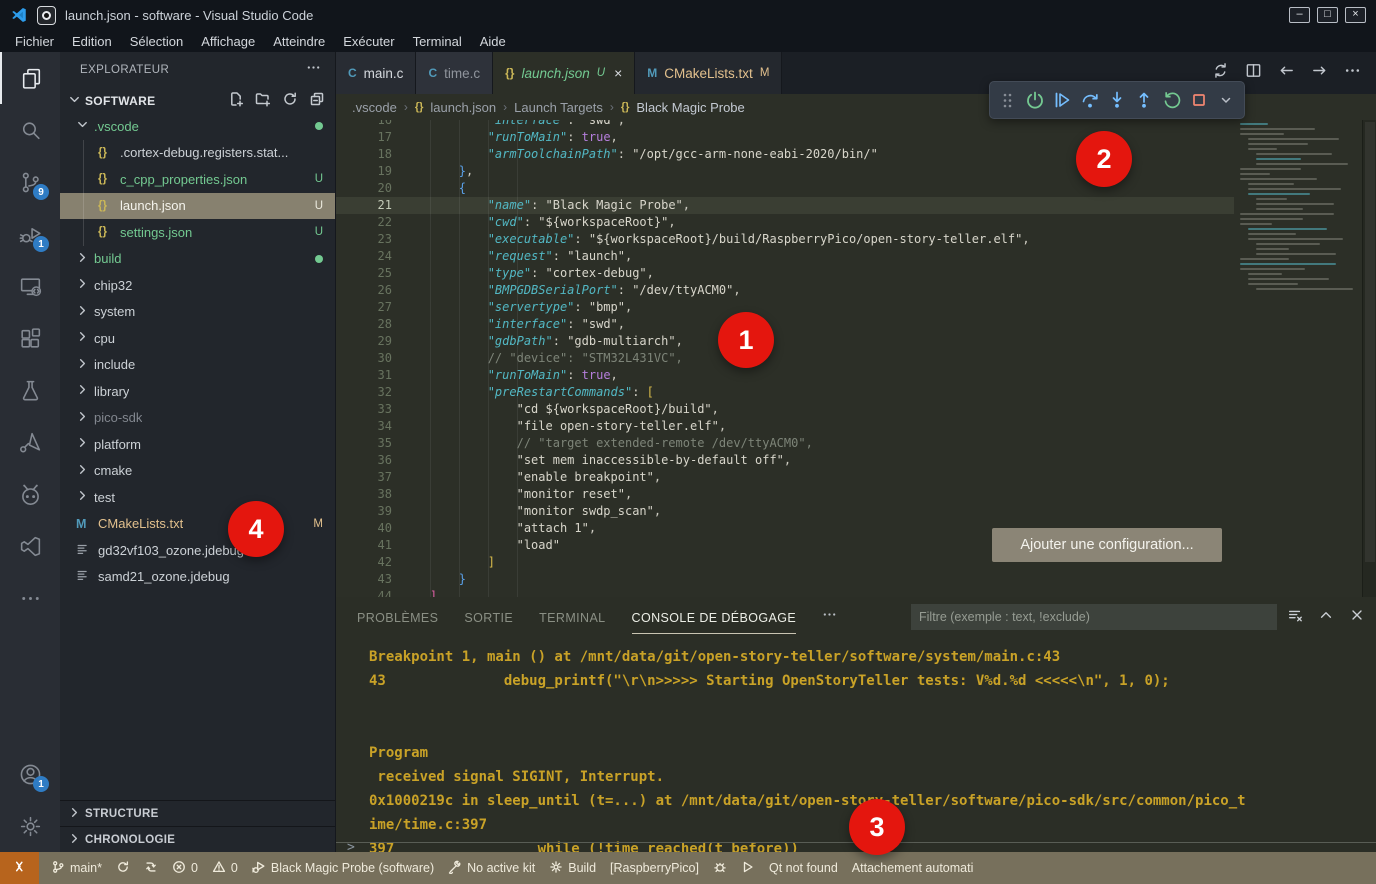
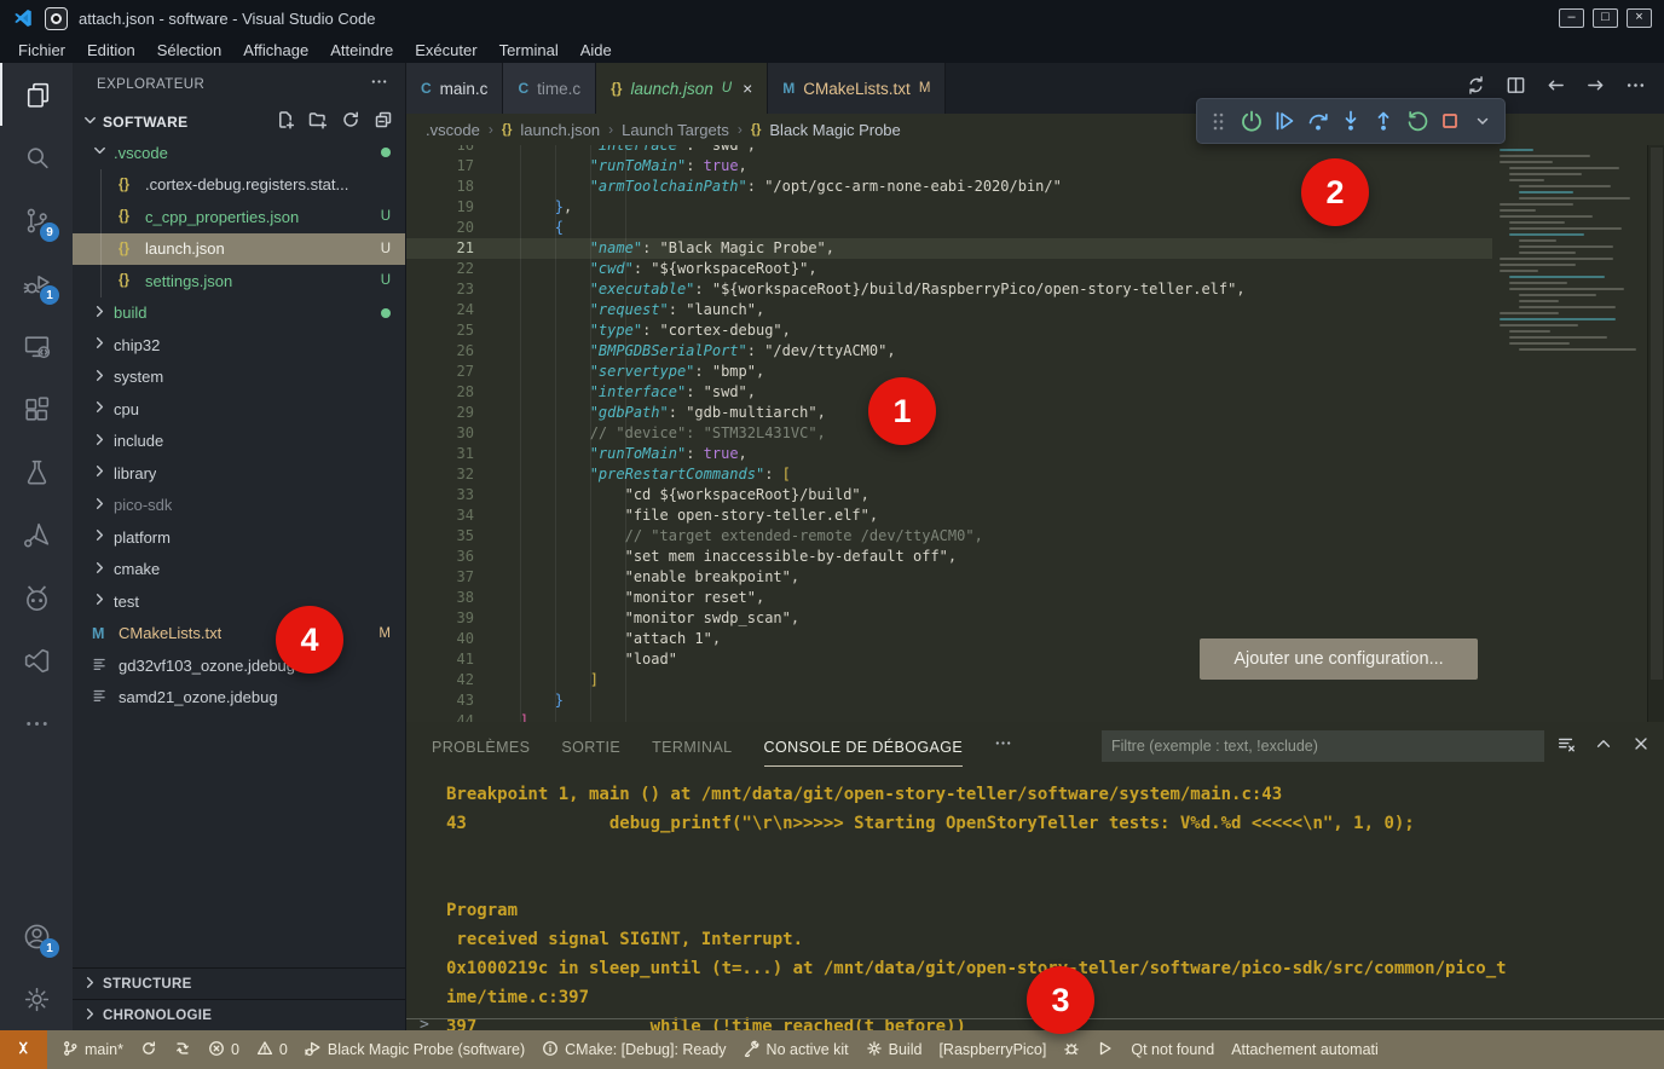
- launch.json - software - Visual Studio Code
+ attach.json - software - Visual Studio Code
  –
  □
  ×
  Fichier
  Edition
  Sélection
  Affichage
  Atteindre
  Exécuter
  Terminal
  Aide
  9
  1
  1
  EXPLORATEUR
  SOFTWARE
  .vscode
  {}
  .cortex-debug.registers.stat...
  {}
  c_cpp_properties.json
  U
  {}
  launch.json
  U
  {}
  settings.json
  U
  build
  chip32
  system
  cpu
  include
  library
  pico-sdk
  platform
  cmake
  test
  M
  CMakeLists.txt
  M
  gd32vf103_ozone.jdebu
  samd21_ozone.jdebug
  STRUCTURE
  CHRONOLOGIE
  C
  main.c
  C
  time.c
  {}
  launch.json
  U
  ×
  M
  CMakeLists.txt
  M
  .vscode
  ›
  {}
  launch.json
  ›
  Launch Targets
  ›
  {}
  Black Magic Probe
  16
  "interface": "swd",
  17
  "runToMain": true,
  18
  "armToolchainPath": "/opt/gcc-arm-none-eabi-2020/bin/"
  19
  },
  20
  {
  21
  "name": "Black Magic Probe",
  22
  "cwd": "${workspaceRoot}",
  23
  "executable": "${workspaceRoot}/build/RaspberryPico/open-story-teller.elf",
  24
  "request": "launch",
  25
  "type": "cortex-debug",
  26
  "BMPGDBSerialPort": "/dev/ttyACM0",
  27
  "servertype": "bmp",
  28
  "interface": "swd",
  29
  "gdbPath": "gdb-multiarch",
  30
  // "device": "STM32L431VC",
  31
  "runToMain": true,
  32
  "preRestartCommands": [
  33
  "cd ${workspaceRoot}/build",
  34
  "file open-story-teller.elf",
  35
  // "target extended-remote /dev/ttyACM0",
  36
  "set mem inaccessible-by-default off",
  37
  "enable breakpoint",
  38
  "monitor reset",
  39
  "monitor swdp_scan",
  40
  "attach 1",
  41
  "load"
  42
  ]
  43
  }
  44
  ]
  Ajouter une configuration...
  PROBLÈMES
  SORTIE
  TERMINAL
  CONSOLE DE DÉBOGAGE
  Filtre (exemple : text, !exclude)
  Breakpoint 1, main () at /mnt/data/git/open-story-teller/software/system/main.c:43
  43 debug_printf("\r\n>>>>> Starting OpenStoryTeller tests: V%d.%d <<<<<\n", 1, 0);
  Program
  received signal SIGINT, Interrupt.
  0x1000219c in sleep_until (t=...) at /mnt/data/git/open-stoteller/software/pico-sdk/src/common/pico_t
  ime/time.c:397
  397 while (!time_reached(t_before))
  >
  main*
  0
  0
  Black Magic Probe (software)
+ CMake: [Debug]: Ready
  No active kit
  Build
  [RaspberryPico]
  Qt not found
  Attachement automati
  1
  2
  3
  4
